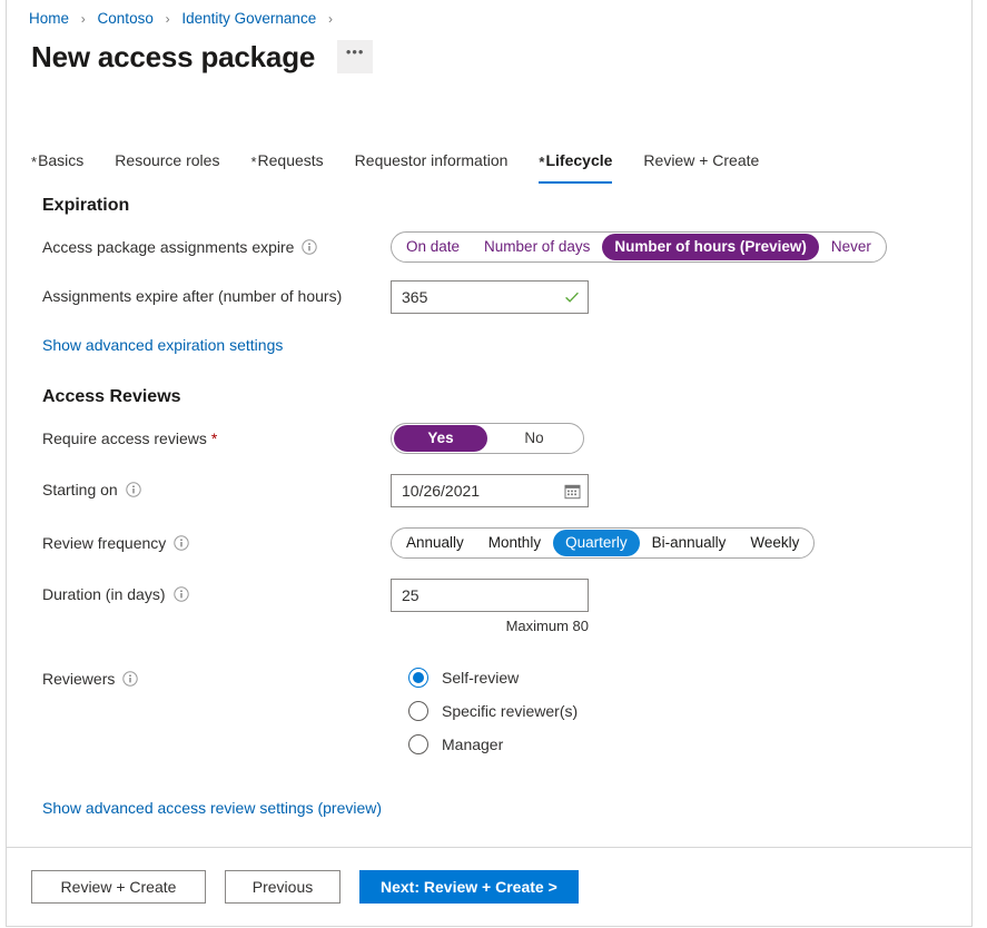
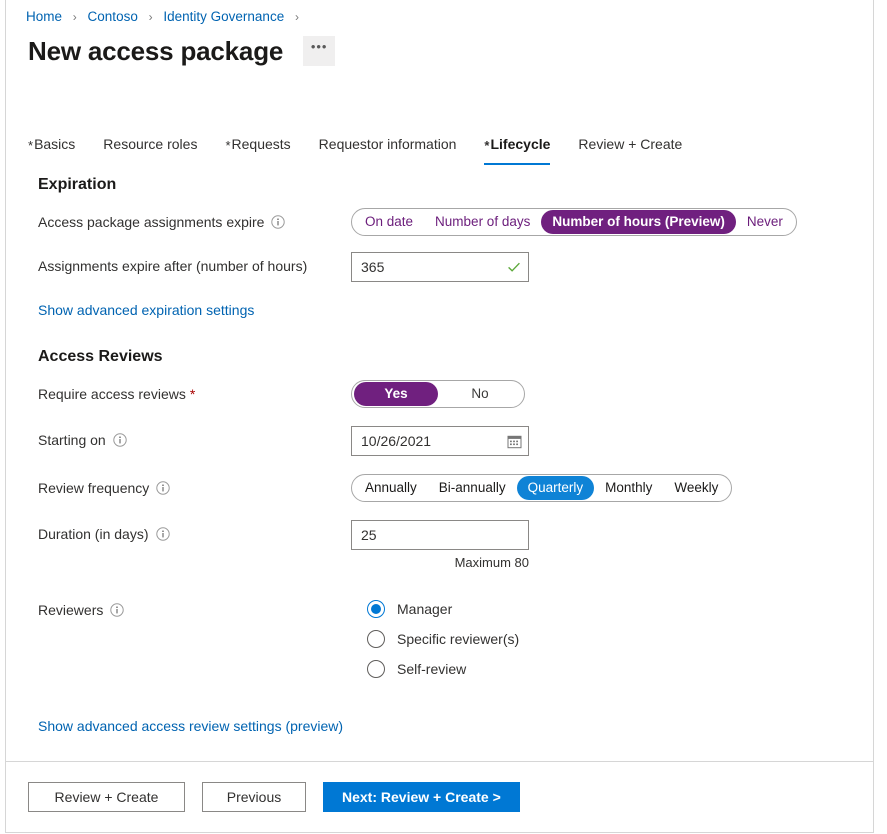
  Home › Contoso › Identity Governance ›
  New access package
  •••
  *Basics
  Resource roles
  *Requests
  Requestor information
  *Lifecycle
  Review + Create
  Expiration
  Access package assignments expire
  On date
  Number of days
  Number of hours (Preview)
  Never
  Assignments expire after (number of hours)
  365
  Show advanced expiration settings
  Access Reviews
  Require access reviews
  *
  Yes
  No
  Starting on
  10/26/2021
  Review frequency
  Annually
- Monthly
+ Bi-annually
  Quarterly
- Bi-annually
+ Monthly
  Weekly
  Duration (in days)
  25
  Maximum 80
  Reviewers
- Self-review
+ Manager
  Specific reviewer(s)
- Manager
+ Self-review
  Show advanced access review settings (preview)
  Review + Create
  Previous
  Next: Review + Create >
